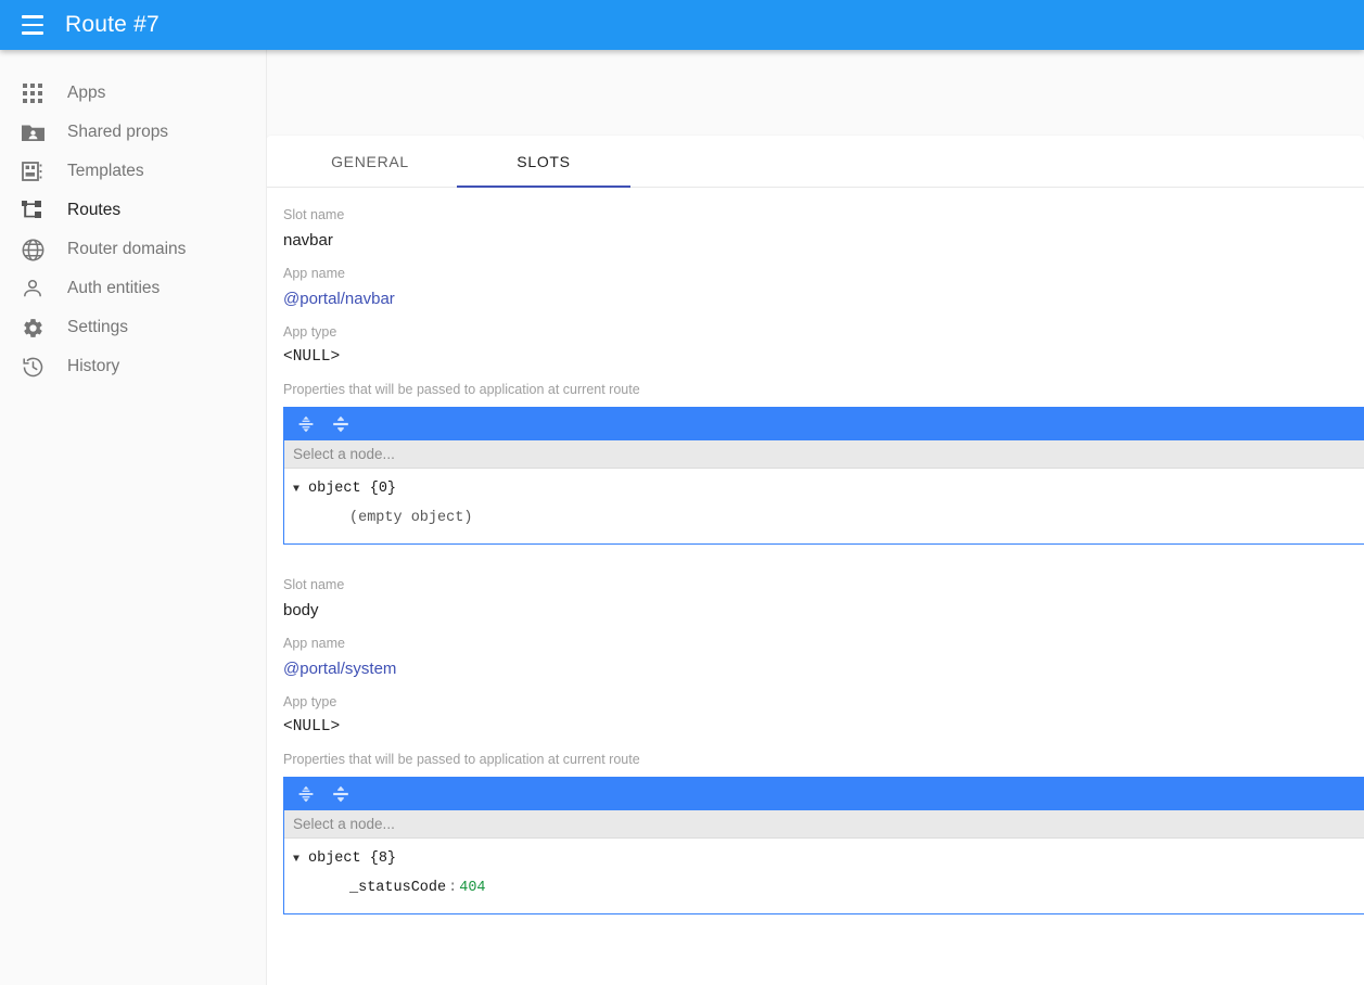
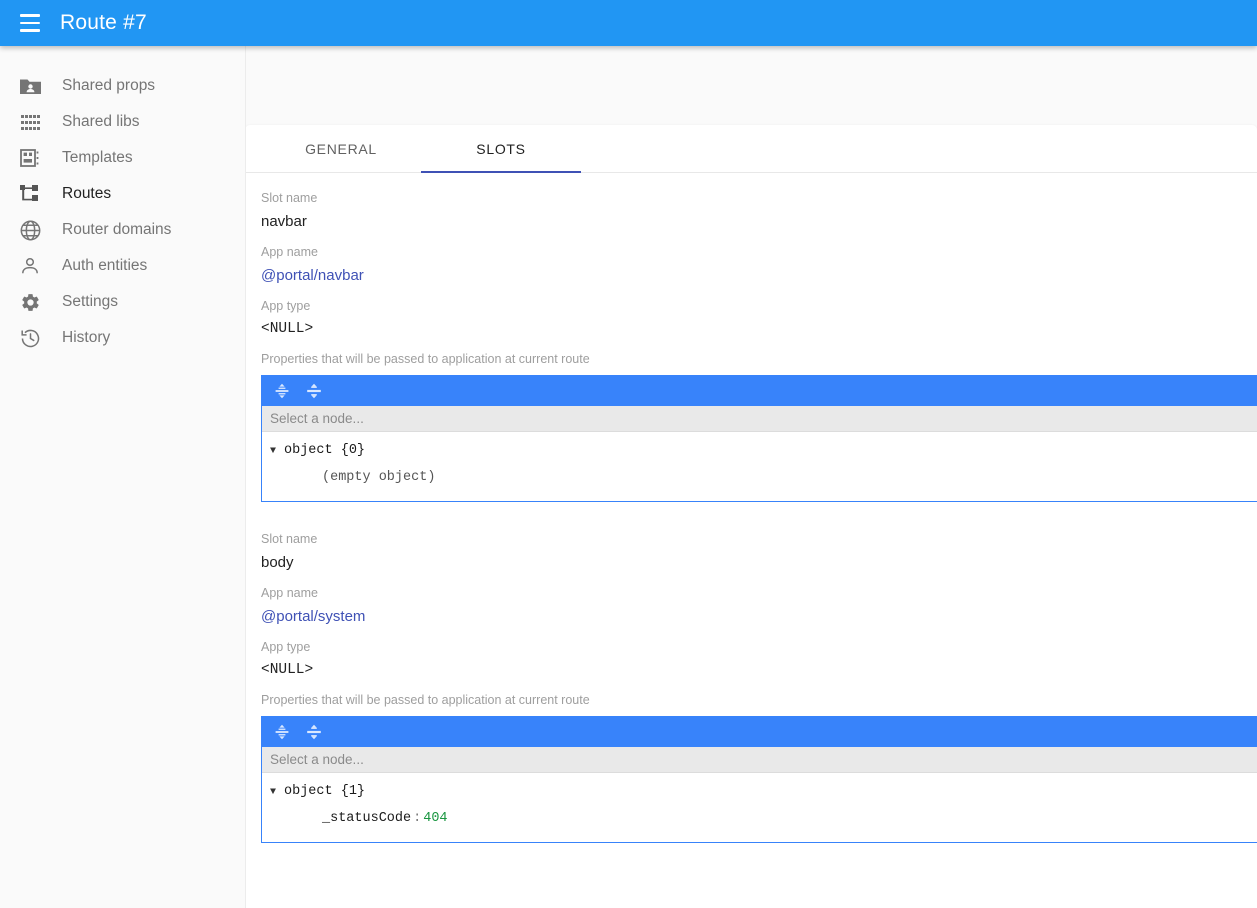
  Route #7
- Apps
  Shared props
+ Shared libs
  Templates
  Routes
  Router domains
  Auth entities
  Settings
  History
  GENERAL
  SLOTS
  Slot name
  navbar
  App name
  @portal/navbar
  App type
  <NULL>
  Properties that will be passed to application at current route
  Select a node...
  ▼
  object
  {0}
  (empty object)
  Slot name
  body
  App name
  @portal/system
  App type
  <NULL>
  Properties that will be passed to application at current route
  Select a node...
  ▼
  object
- {8}
+ {1}
  _statusCode
  :
  404
